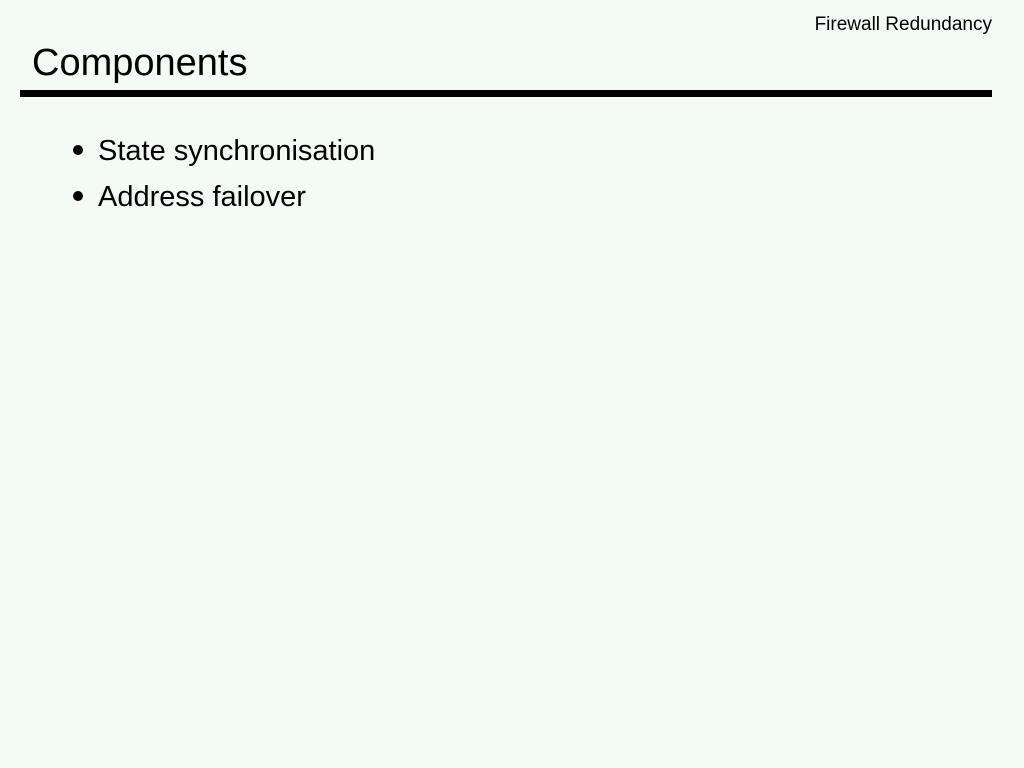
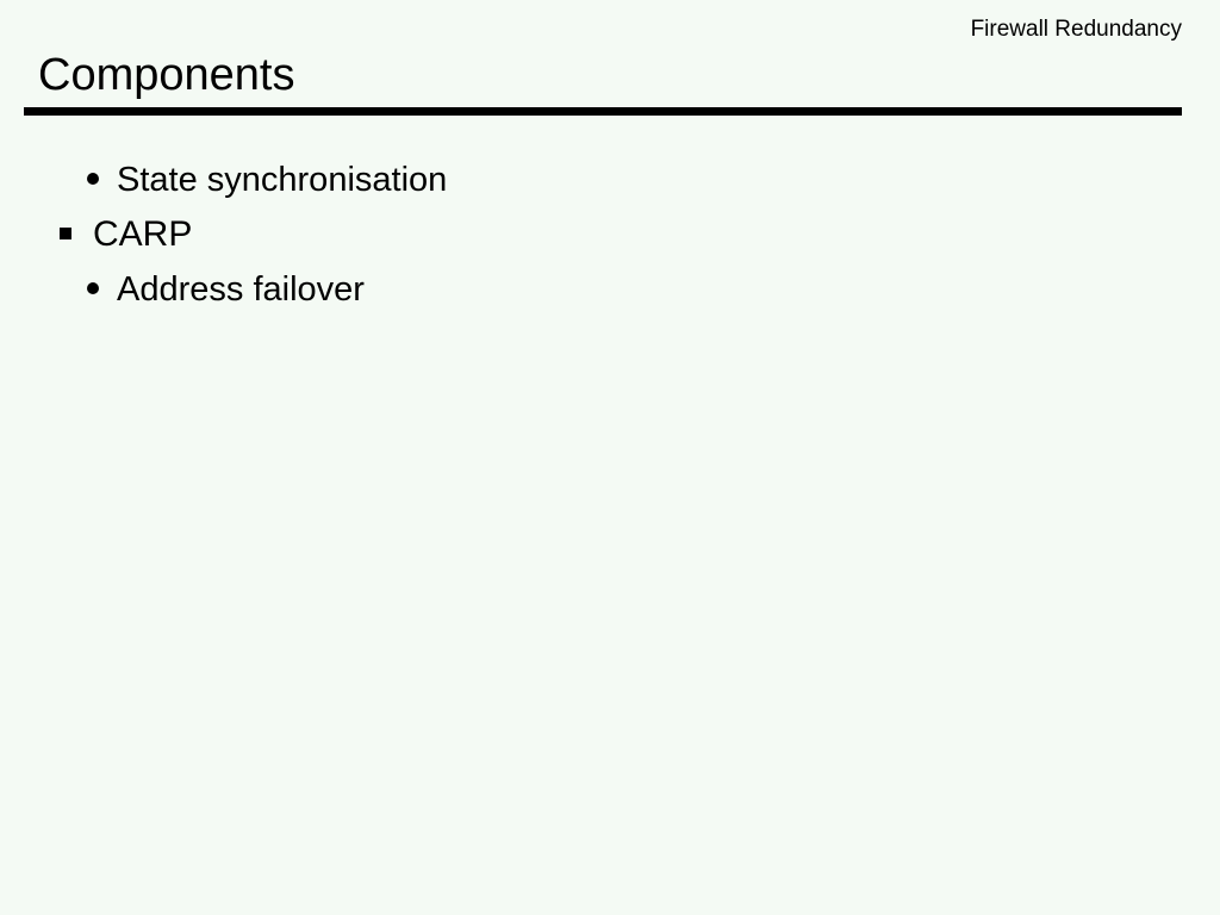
  Firewall Redundancy
  Components
  State synchronisation
+ CARP
  Address failover
